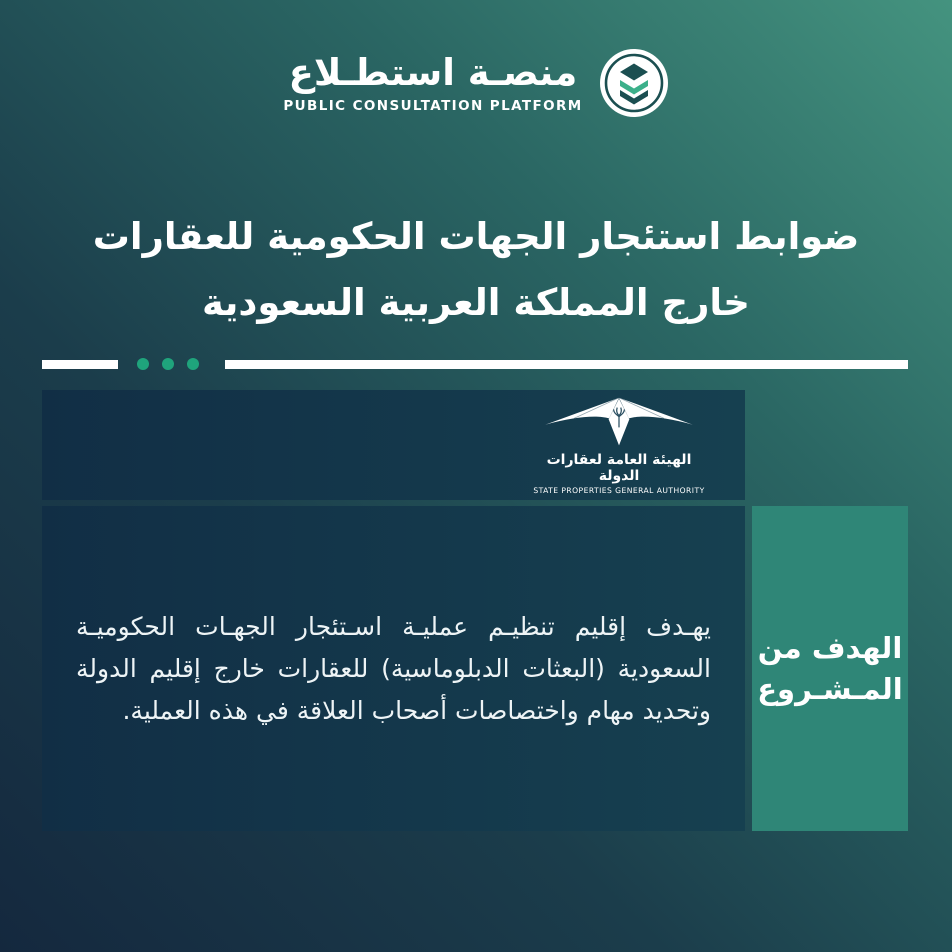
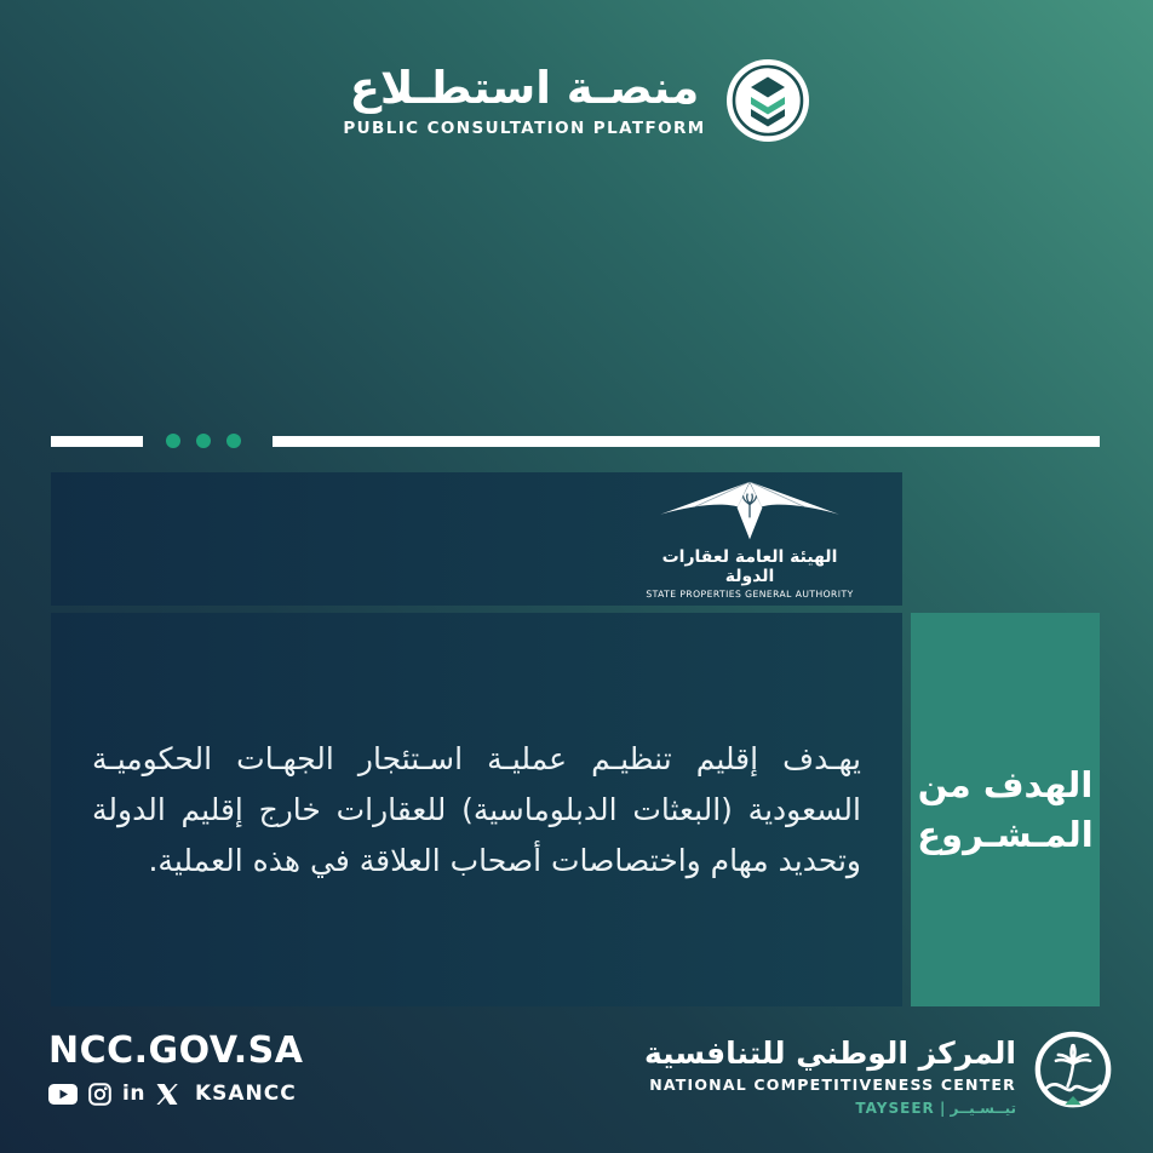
  منصـة استطـلاع
  PUBLIC CONSULTATION PLATFORM
- ضوابط استئجار الجهات الحكومية للعقارات
- خارج المملكة العربية السعودية
  الهيئة العامة لعقارات الدولة
  STATE PROPERTIES GENERAL AUTHORITY
  يهـدف إقليم تنظيـم عمليـة اسـتئجار الجهـات الحكوميـة السعودية (البعثات الدبلوماسية) للعقارات خارج إقليم الدولة وتحديد مهام واختصاصات أصحاب العلاقة في هذه العملية.
  الهدف من
  المـشـروع
+ NCC.GOV.SA
+ in
+ KSANCC
+ المركز الوطني للتنافسية
+ NATIONAL COMPETITIVENESS CENTER
+ تيــسـيــر | TAYSEER
